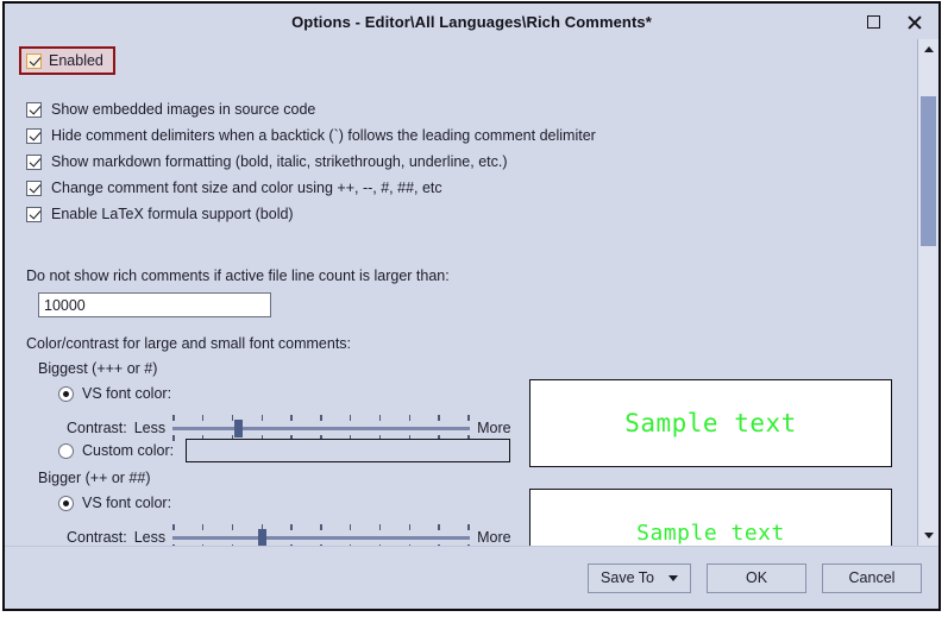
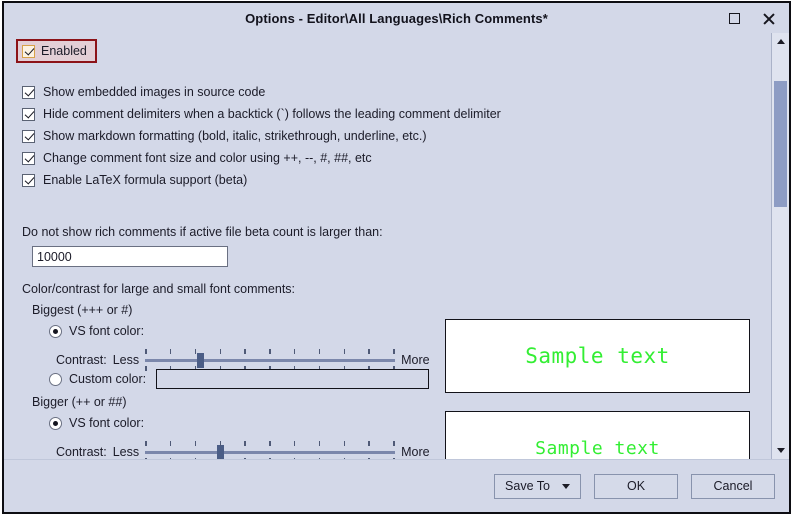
  Options - Editor\All Languages\Rich Comments*
  Enabled
  Show embedded images in source code
  Hide comment delimiters when a backtick (`) follows the leading comment delimiter
  Show markdown formatting (bold, italic, strikethrough, underline, etc.)
  Change comment font size and color using ++, --, #, ##, etc
- Enable LaTeX formula support (bold)
+ Enable LaTeX formula support (beta)
- Do not show rich comments if active file line count is larger than:
+ Do not show rich comments if active file beta count is larger than:
  10000
  Color/contrast for large and small font comments:
  Biggest (+++ or #)
  VS font color:
  Contrast:
  Less
  More
  Custom color:
  Bigger (++ or ##)
  VS font color:
  Contrast:
  Less
  More
  Sample text
  Sample text
  Save To
  OK
  Cancel
